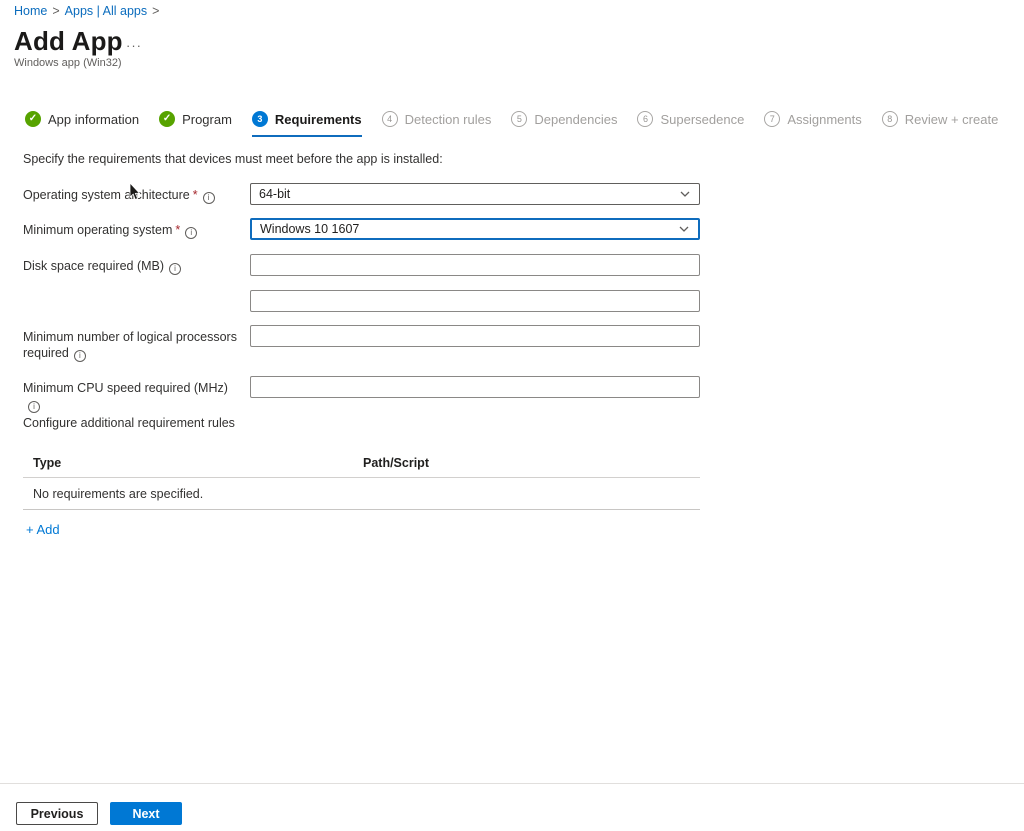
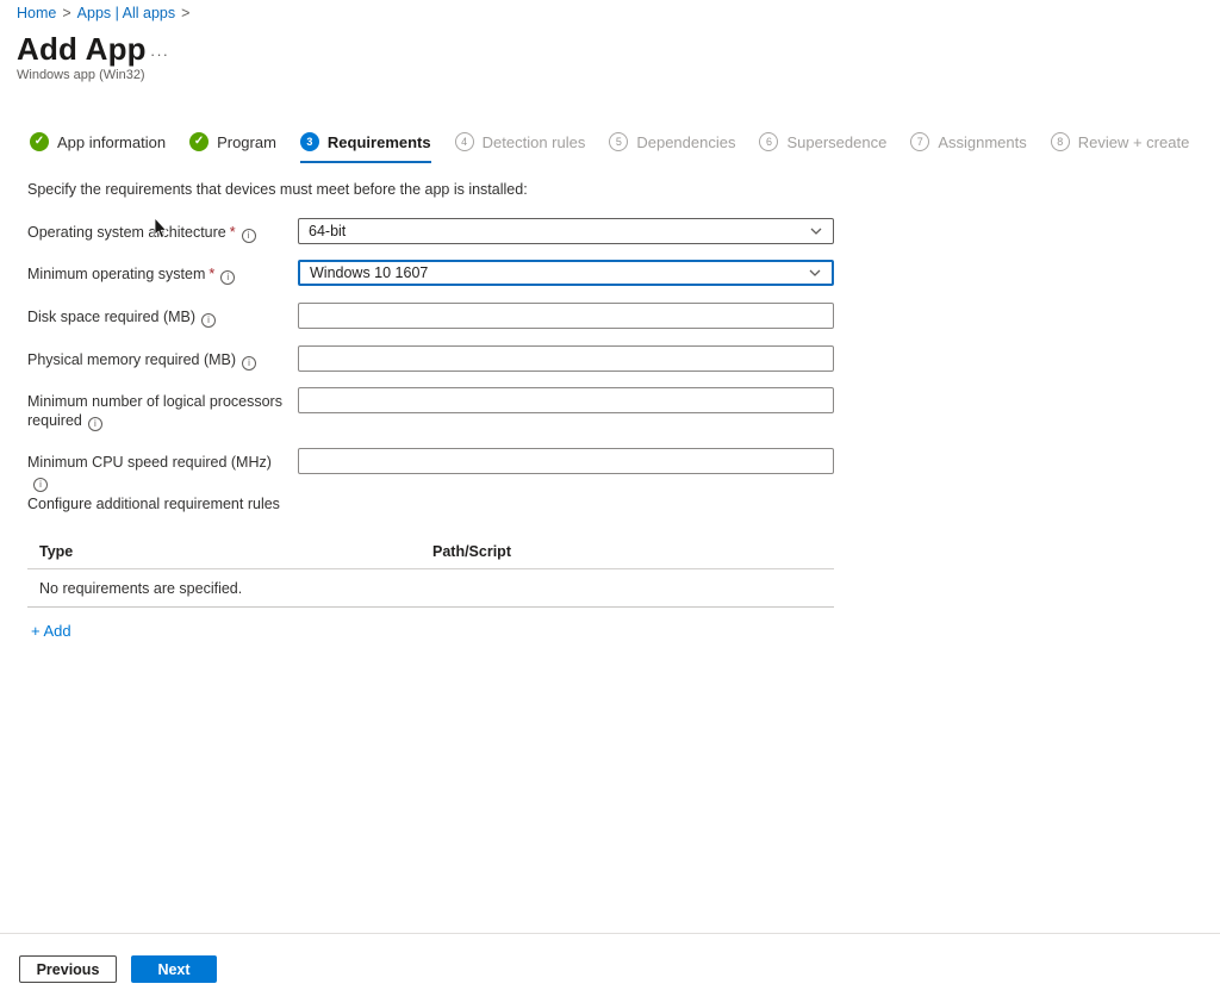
  Home > Apps | All apps >
  Add App
  ···
  Windows app (Win32)
  ✓
  App information
  ✓
  Program
  3
  Requirements
  4
  Detection rules
  5
  Dependencies
  6
  Supersedence
  7
  Assignments
  8
  Review + create
  Specify the requirements that devices must meet before the app is installed:
  Operating system achitecture * i
  64-bit
  Minimum operating system * i
  Windows 10 1607
  Disk space required (MB) i
+ Physical memory required (MB) i
  Minimum number of logical processors required i
  Minimum CPU speed required (MHz)i
  Configure additional requirement rules
  Type
  Path/Script
  No requirements are specified.
  + Add
  Previous
  Next
